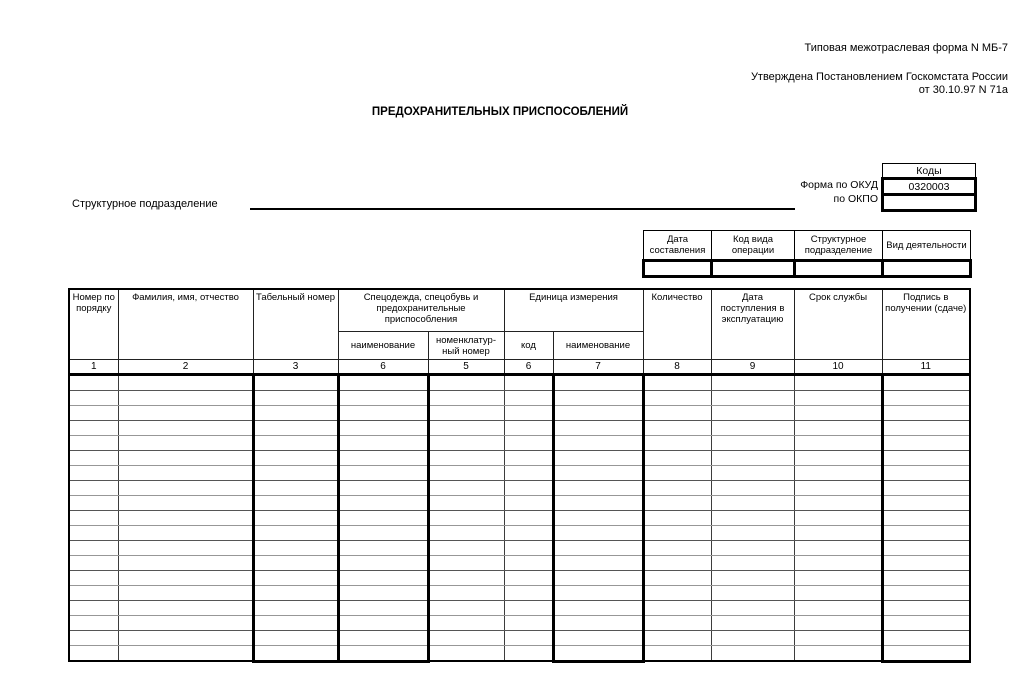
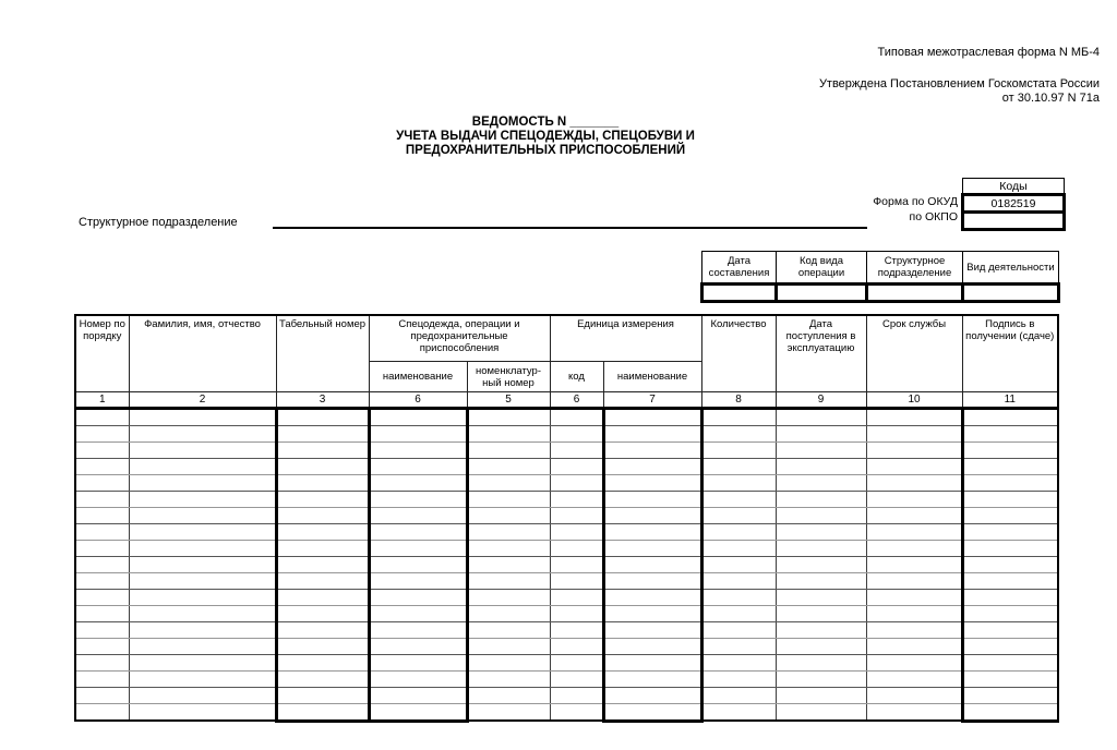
- Типовая межотраслевая форма N МБ-7
+ Типовая межотраслевая форма N МБ-4
  Утверждена Постановлением Госкомстата России
  от 30.10.97 N 71а
+ ВЕДОМОСТЬ N _______
+ УЧЕТА ВЫДАЧИ СПЕЦОДЕЖДЫ, СПЕЦОБУВИ И
  ПРЕДОХРАНИТЕЛЬНЫХ ПРИСПОСОБЛЕНИЙ
  Форма по ОКУД
  по ОКПО
  Коды
- 0320003
+ 0182519
  Структурное подразделение
  Дата составления	Код вида операции	Структурное подразделение	Вид деятельности
- Номер по порядку	Фамилия, имя, отчество	Табельный номер	Спецодежда, спецобувь и предохранительные приспособления	Единица измерения	Количество	Дата поступления в эксплуатацию	Срок службы	Подпись в получении (сдаче)
+ Номер по порядку	Фамилия, имя, отчество	Табельный номер	Спецодежда, операции и предохранительные приспособления	Единица измерения	Количество	Дата поступления в эксплуатацию	Срок службы	Подпись в получении (сдаче)
  наименование	номенклатур­ный номер	код	наименование
  1	2	3	6	5	6	7	8	9	10	11
